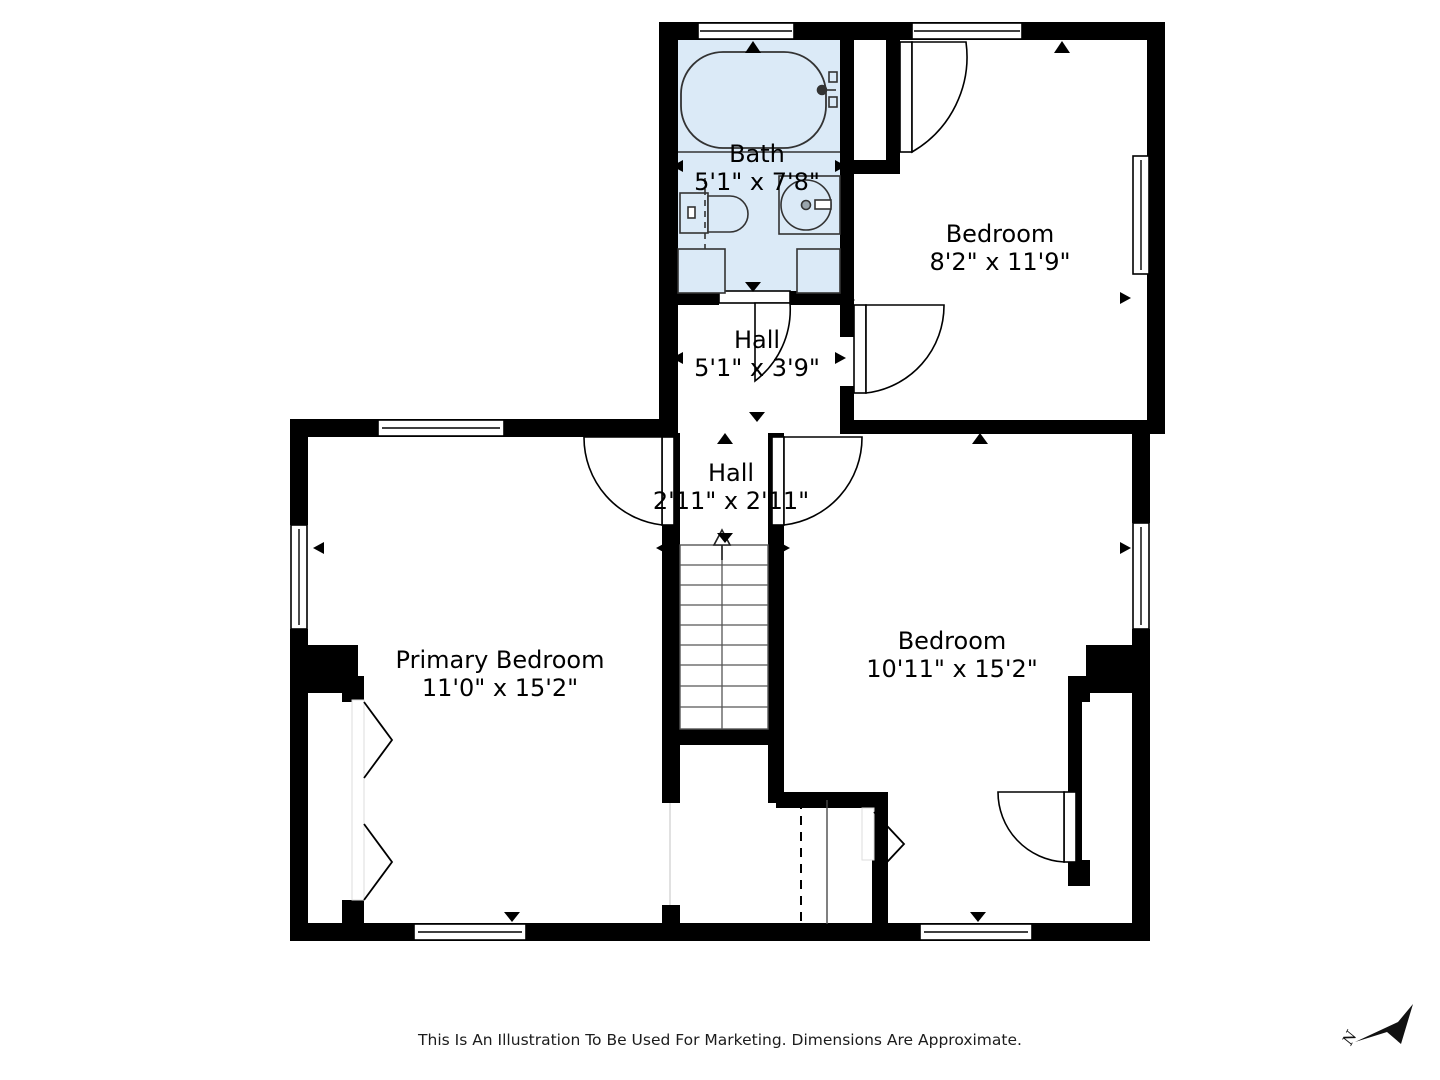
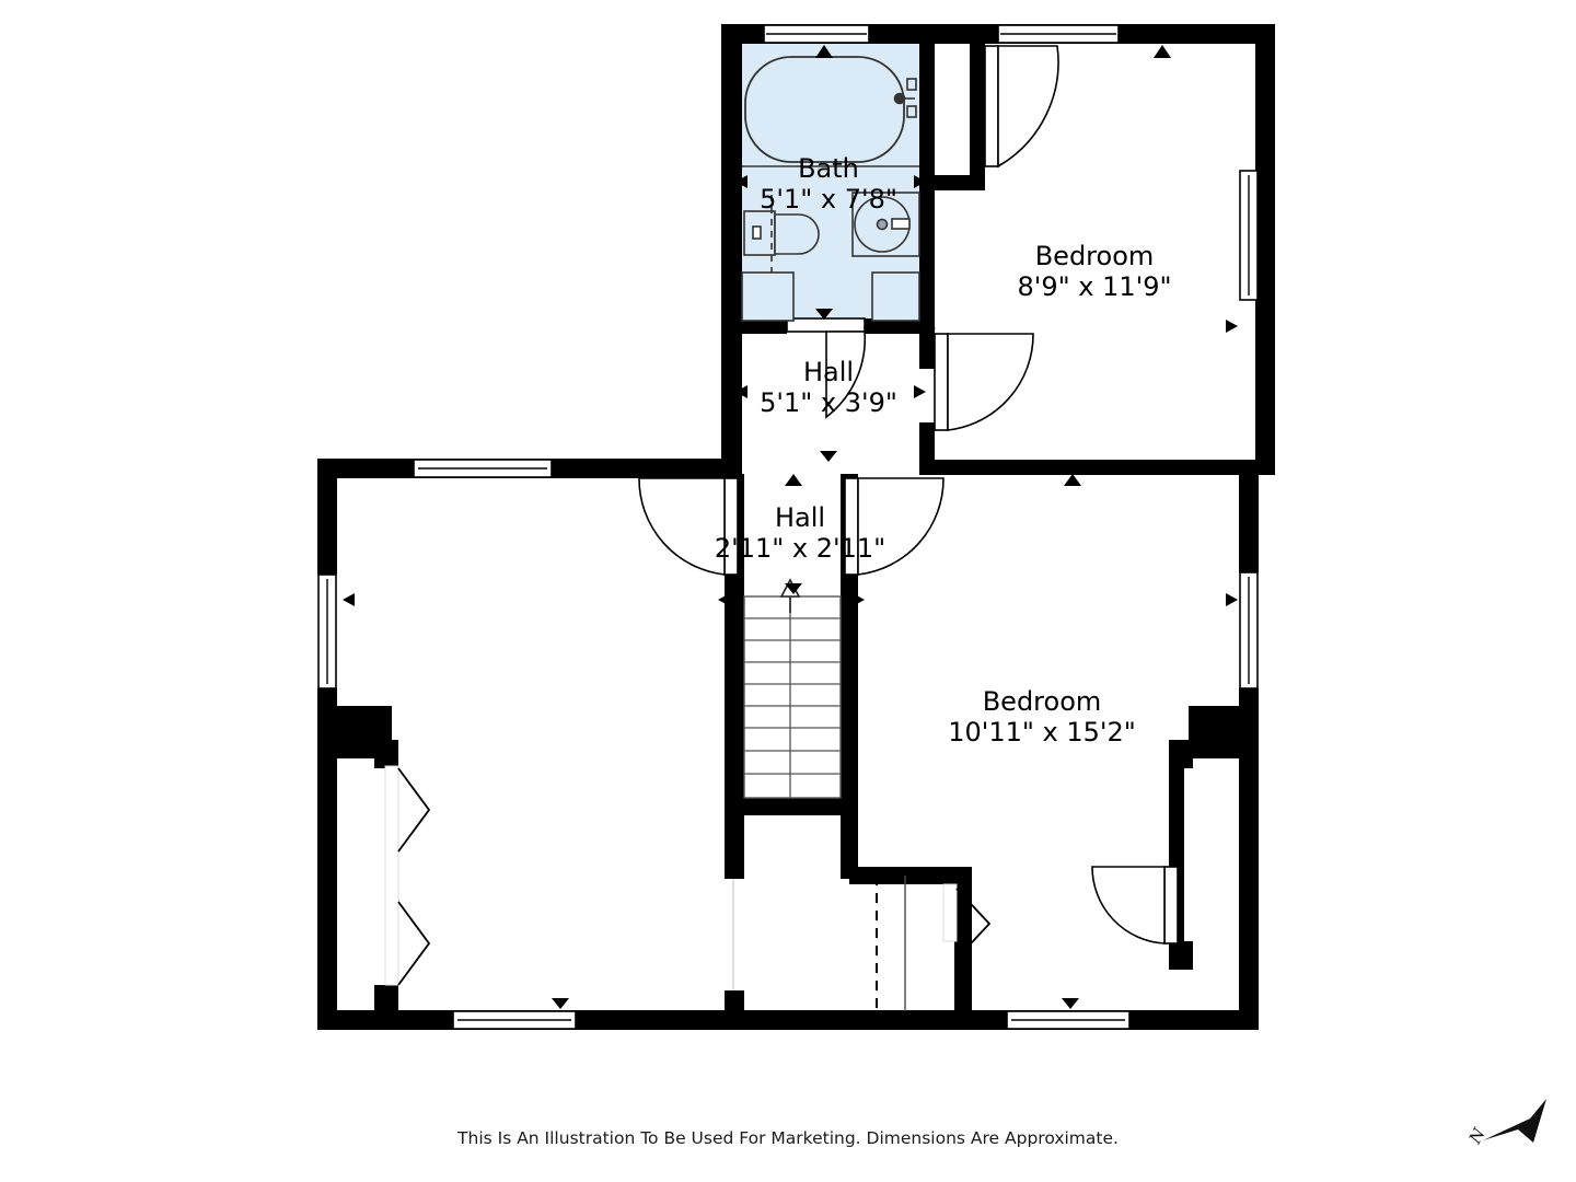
  Bath
  5'1" x 7'8"
  Bedroom
- 8'2" x 11'9"
+ 8'9" x 11'9"
  Hall
  5'1" x 3'9"
  Hall
  2'11" x 2'11"
- Primary Bedroom
- 11'0" x 15'2"
  Bedroom
  10'11" x 15'2"
  This Is An Illustration To Be Used For Marketing. Dimensions Are Approximate.
